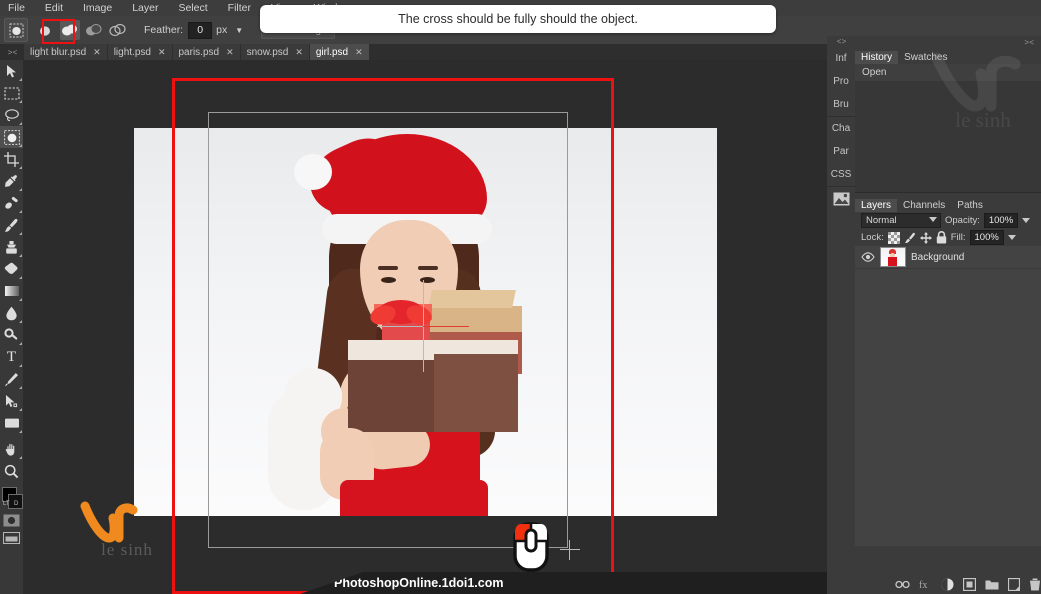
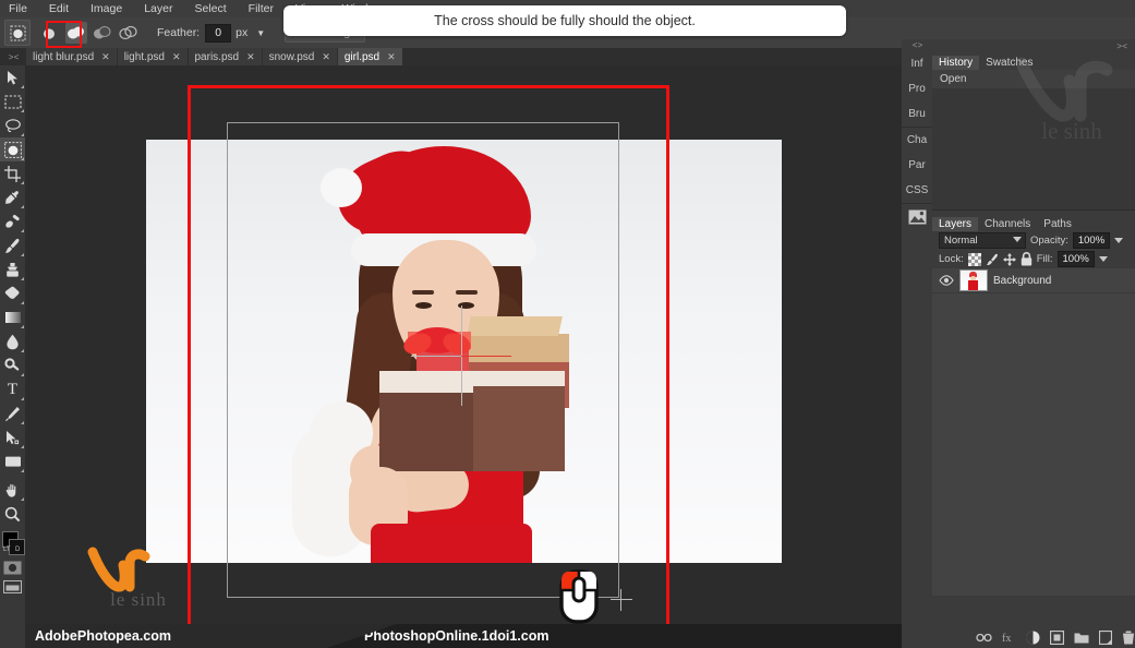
  File
  Edit
  Image
  Layer
  Select
  Filter
  Feather:
  0
  px
  ▼
  The cross should be fully should the object.
  > <
  light blur.psd
  ✕
  light.psd
  ✕
  paris.psd
  ✕
  snow.psd
  ✕
  girl.psd
  ✕
  T
  le sinh
  < >
  Inf
  Pro
  Bru
  Cha
  Par
  CSS
  > <
  History
  Swatches
  Open
  Layers
  Channels
  Paths
  Normal
  Opacity:
  100%
  Lock:
  Fill:
  100%
  Background
  fx
+ AdobePhotopea.com
  PhotoshopOnline.1doi1.com
